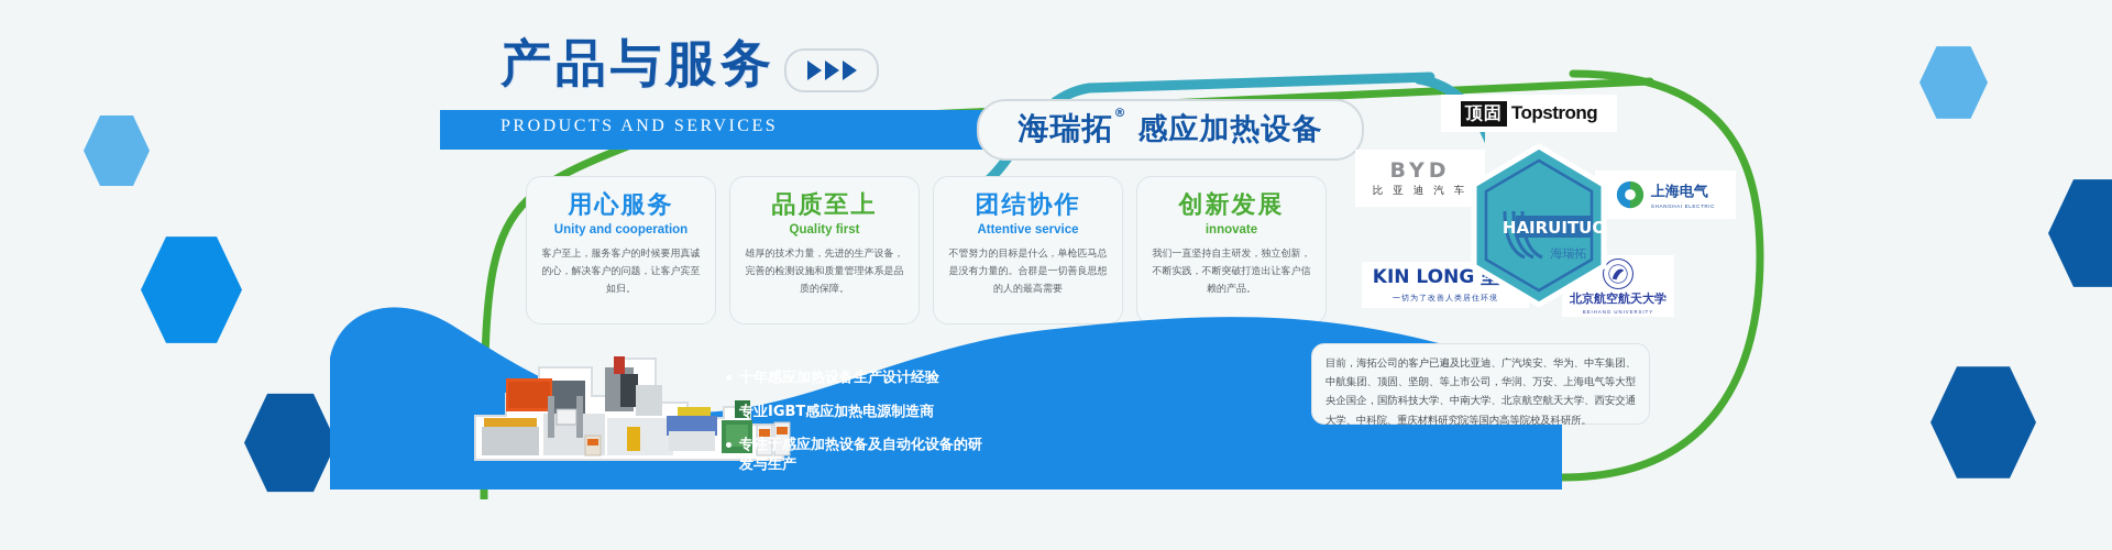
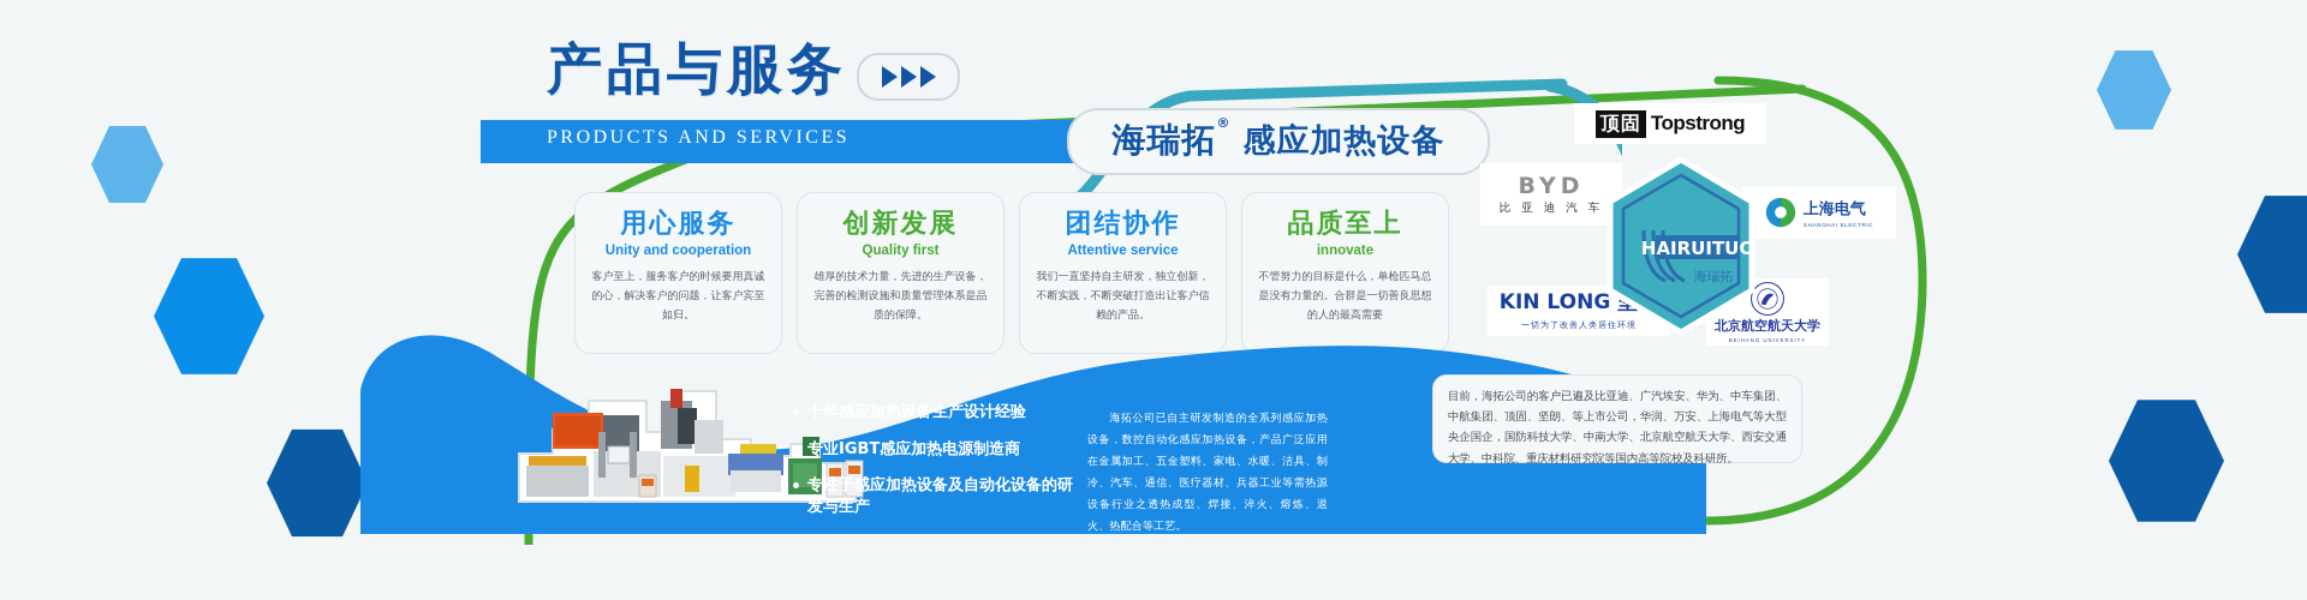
  产品与服务
  PRODUCTS AND SERVICES
  海瑞拓®
  感应加热设备
  用心服务
  Unity and cooperation
  客户至上，服务客户的时候要用真诚的心，解决客户的问题，让客户宾至如归。
- 品质至上
+ 创新发展
  Quality first
  雄厚的技术力量，先进的生产设备，完善的检测设施和质量管理体系是品质的保障。
  团结协作
  Attentive service
- 不管努力的目标是什么，单枪匹马总是没有力量的。合群是一切善良思想的人的最高需要
+ 我们一直坚持自主研发，独立创新，不断实践，不断突破打造出让客户信赖的产品。
- 创新发展
+ 品质至上
  innovate
- 我们一直坚持自主研发，独立创新，不断实践，不断突破打造出让客户信赖的产品。
+ 不管努力的目标是什么，单枪匹马总是没有力量的。合群是一切善良思想的人的最高需要
  十年感应加热设备生产设计经验
  专业IGBT感应加热电源制造商
  专注于感应加热设备及自动化设备的研发与生产
+ 海拓公司已自主研发制造的全系列感应加热设备，数控自动化感应加热设备，产品广泛应用在金属加工、五金塑料、家电、水暖、洁具、制冷、汽车、通信、医疗器材、兵器工业等需热源设备行业之透热成型、焊接、淬火、熔炼、退火、热配合等工艺。
  顶固
  Topstrong
  BYD
  比 亚 迪 汽 车
  上海电气
  KIN LONG
  一切为了改善人类居住环境
  北京航空航天大学
  HAIRUITUO
  海瑞拓
  目前，海拓公司的客户已遍及比亚迪、广汽埃安、华为、中车集团、中航集团、顶固、坚朗、等上市公司，华润、万安、上海电气等大型央企国企，国防科技大学、中南大学、北京航空航天大学、西安交通大学、中科院、重庆材料研究院等国内高等院校及科研所。
